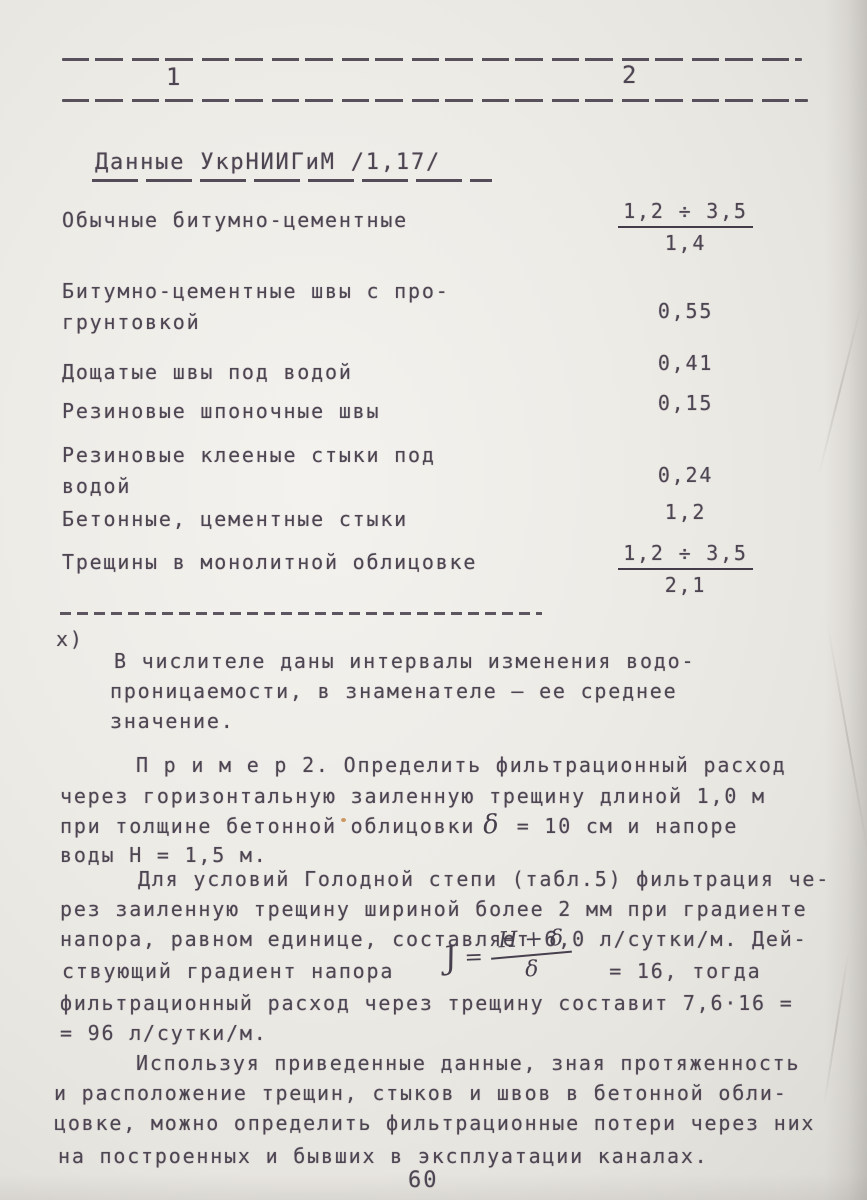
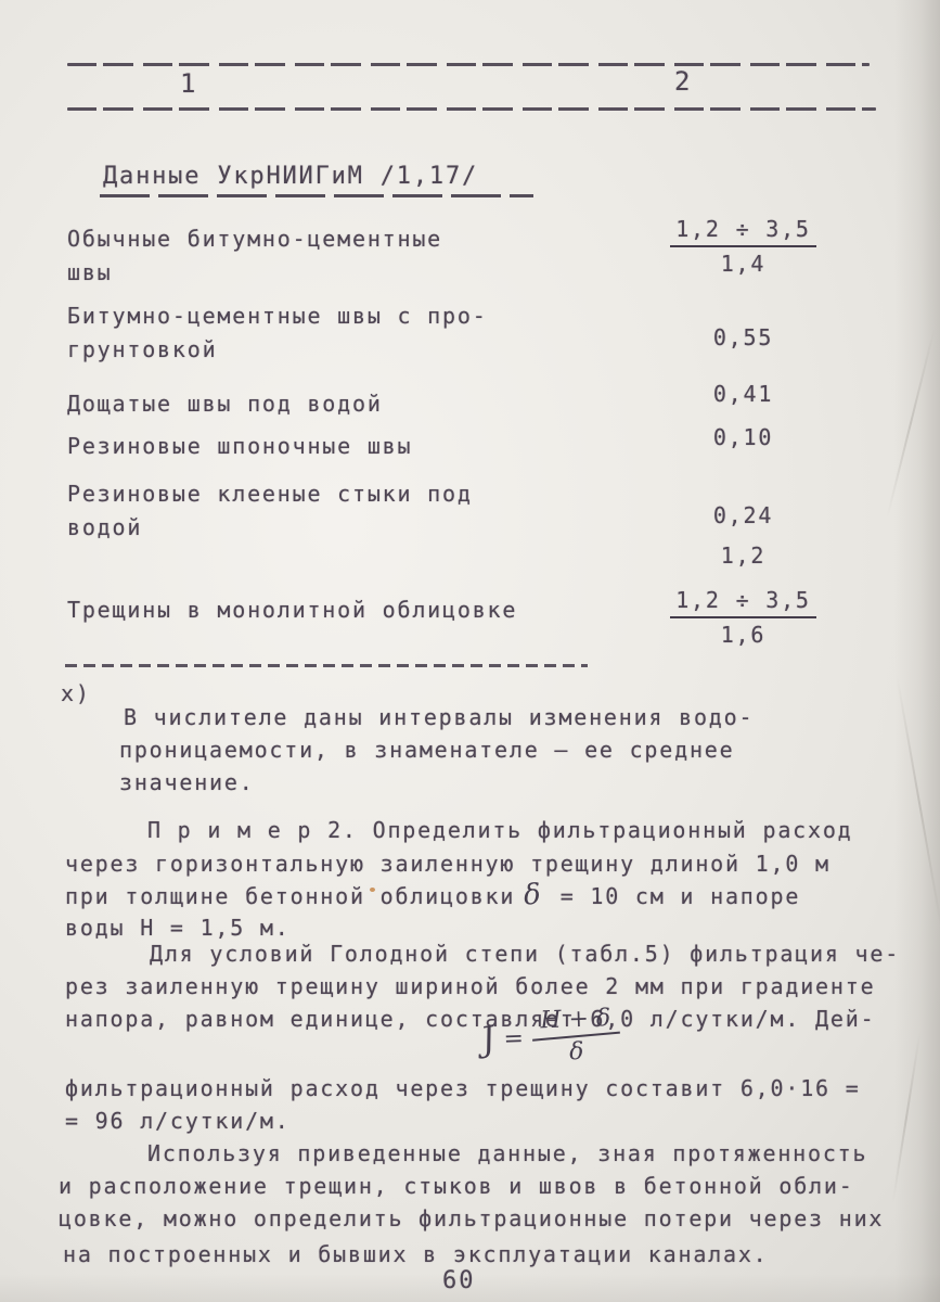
  1
  2
  Данные УкрНИИГиМ /1,17/
  Обычные битумно-цементные
+ швы
  1,2 ÷ 3,5
  1,4
  Битумно-цементные швы с про-
  грунтовкой
  0,55
  Дощатые швы под водой
  0,41
  Резиновые шпоночные швы
- 0,15
+ 0,10
  Резиновые клееные стыки под
  водой
  0,24
- Бетонные, цементные стыки
  1,2
  Трещины в монолитной облицовке
  1,2 ÷ 3,5
- 2,1
+ 1,6
  х)
  В числителе даны интервалы изменения водо-
  проницаемости, в знаменателе – ее среднее
  значение.
  П р и м е р 2. Определить фильтрационный расход
  через горизонтальную заиленную трещину длиной 1,0 м
  воды Н = 1,5 м.
  Для условий Голодной степи (табл.5) фильтрация че-
  рез заиленную трещину шириной более 2 мм при градиенте
  напора, равном единице, составляет 6,0 л/сутки/м. Дей-
- ствующий градиент напора = 16, тогда
- фильтрационный расход через трещину составит 7,6·16 =
+ фильтрационный расход через трещину составит 6,0·16 =
  = 96 л/сутки/м.
  Используя приведенные данные, зная протяженность
  и расположение трещин, стыков и швов в бетонной обли-
  цовке, можно определить фильтрационные потери через них
  на построенных и бывших в эксплуатации каналах.
  60
